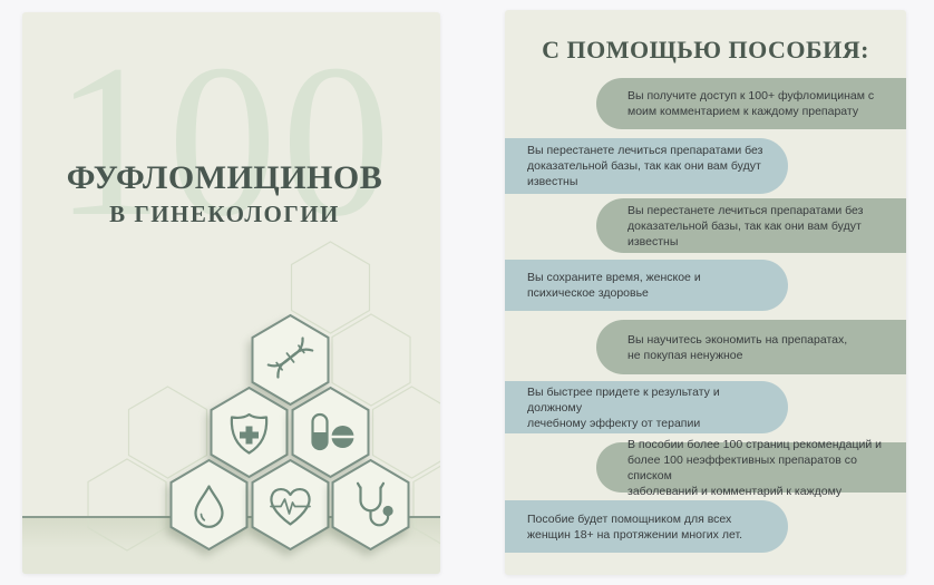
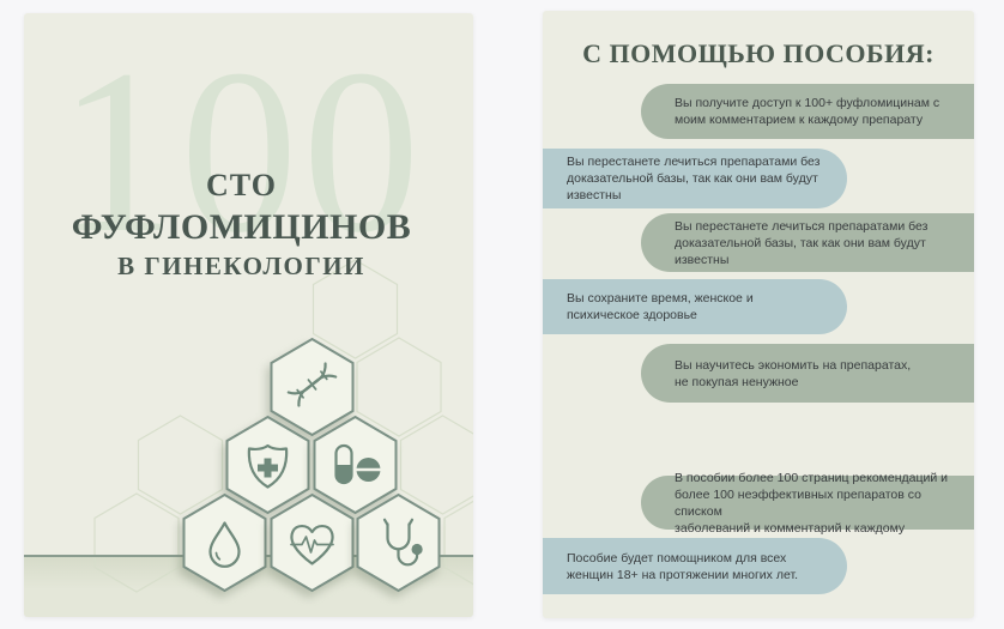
  100
+ СТО
  ФУФЛОМИЦИНОВ
  В ГИНЕКОЛОГИИ
  С ПОМОЩЬЮ ПОСОБИЯ:
  Вы получите доступ к 100+ фуфломицинам с
  моим комментарием к каждому препарату
  Вы перестанете лечиться препаратами без
  доказательной базы, так как они вам будут
  известны
  Вы перестанете лечиться препаратами без
  доказательной базы, так как они вам будут
  известны
  Вы сохраните время, женское и
  психическое здоровье
  Вы научитесь экономить на препаратах,
  не покупая ненужное
- Вы быстрее придете к результату и должному
- лечебному эффекту от терапии
  В пособии более 100 страниц рекомендаций и
  более 100 неэффективных препаратов со списком
  заболеваний и комментарий к каждому
  Пособие будет помощником для всех
  женщин 18+ на протяжении многих лет.
